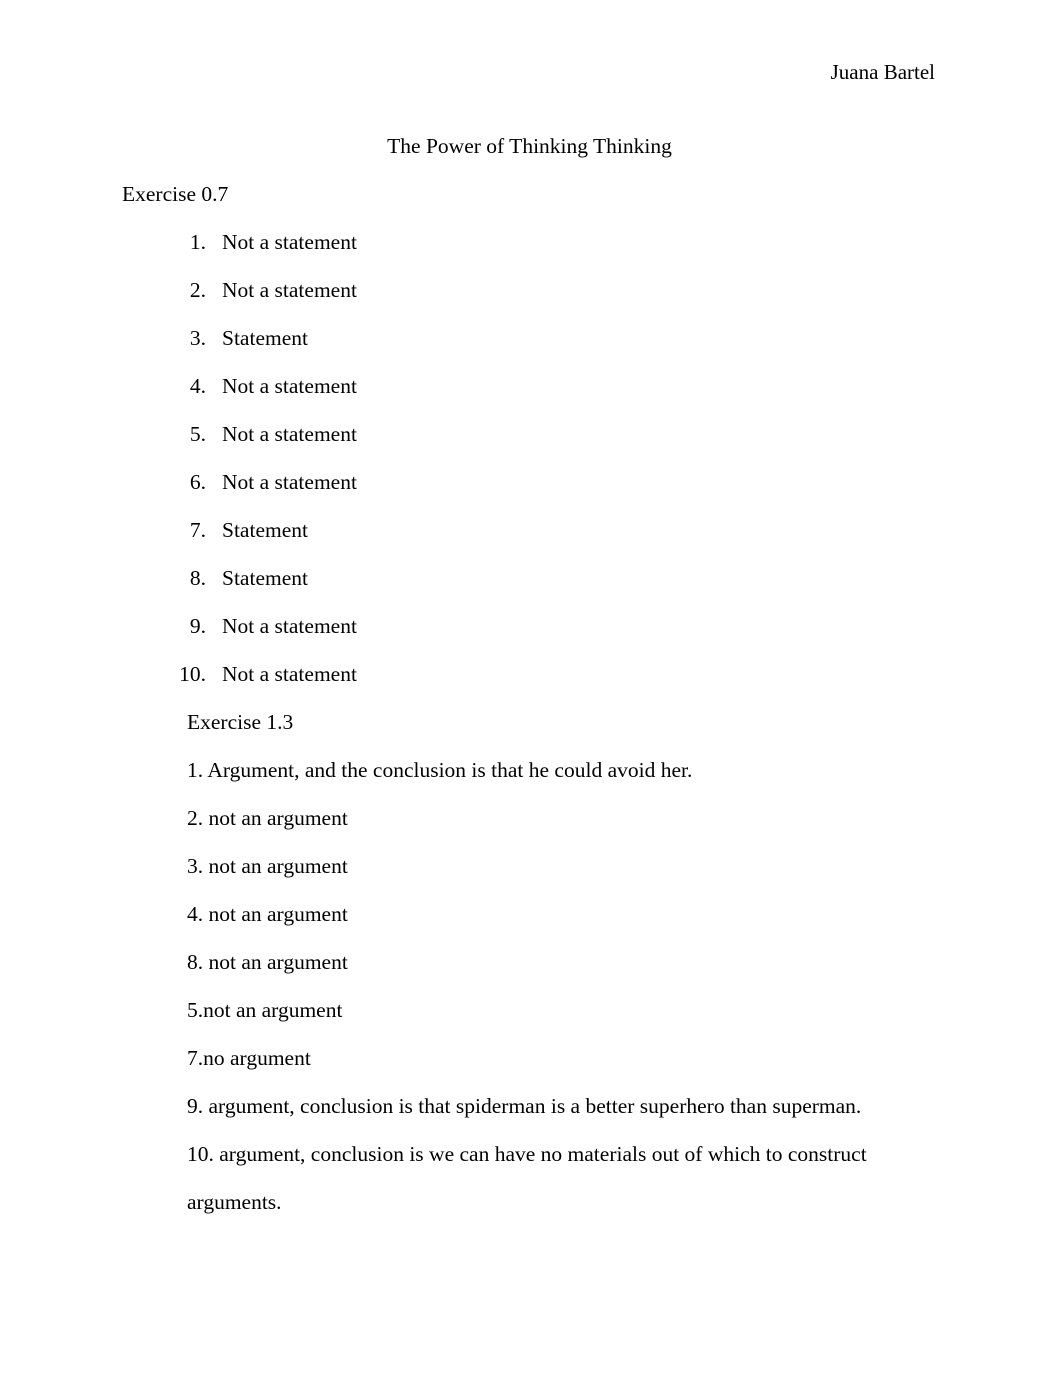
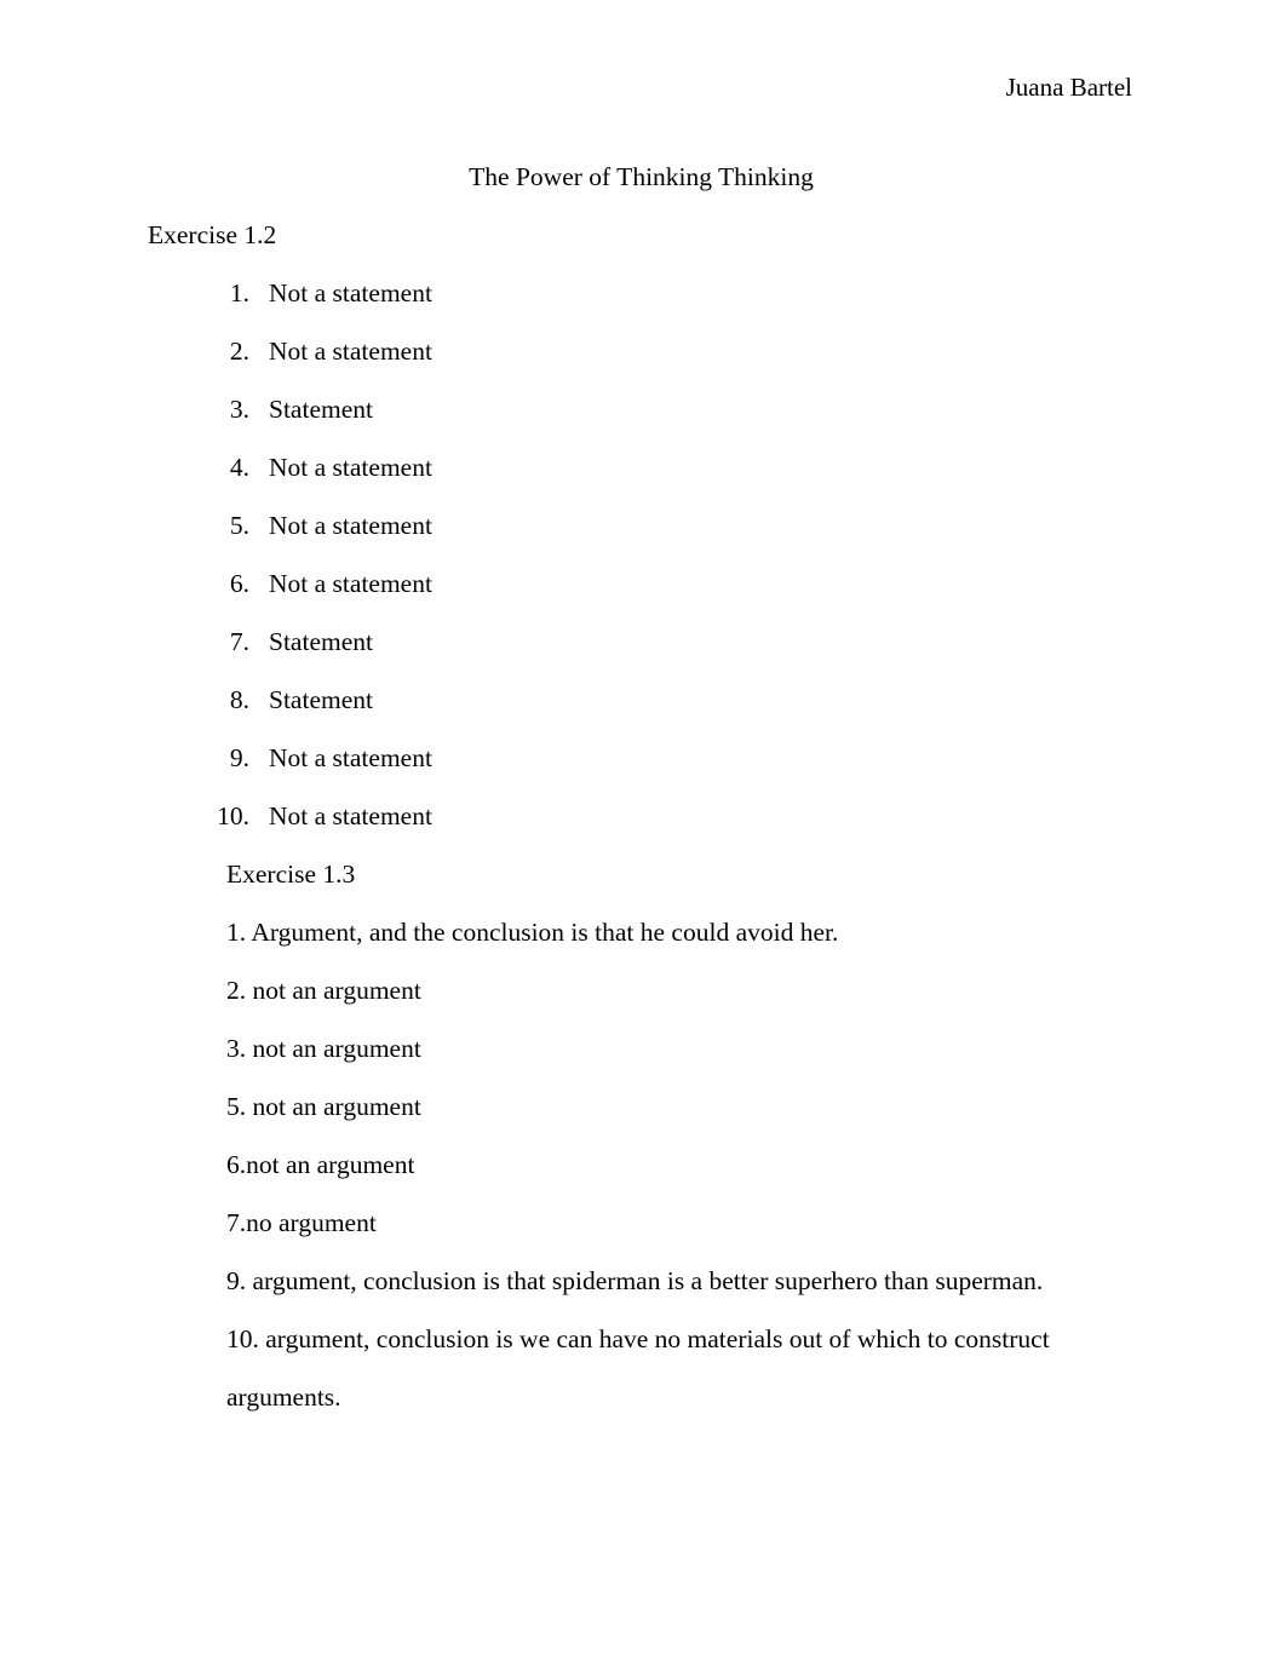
  Juana Bartel
  The Power of Thinking Thinking
- Exercise 0.7
+ Exercise 1.2
  1.
  Not a statement
  2.
  Not a statement
  3.
  Statement
  4.
  Not a statement
  5.
  Not a statement
  6.
  Not a statement
  7.
  Statement
  8.
  Statement
  9.
  Not a statement
  10.
  Not a statement
  Exercise 1.3
  1. Argument, and the conclusion is that he could avoid her.
  2. not an argument
  3. not an argument
- 4. not an argument
- 8. not an argument
+ 5. not an argument
- 5.not an argument
+ 6.not an argument
  7.no argument
  9. argument, conclusion is that spiderman is a better superhero than superman.
  10. argument, conclusion is we can have no materials out of which to construct arguments.
